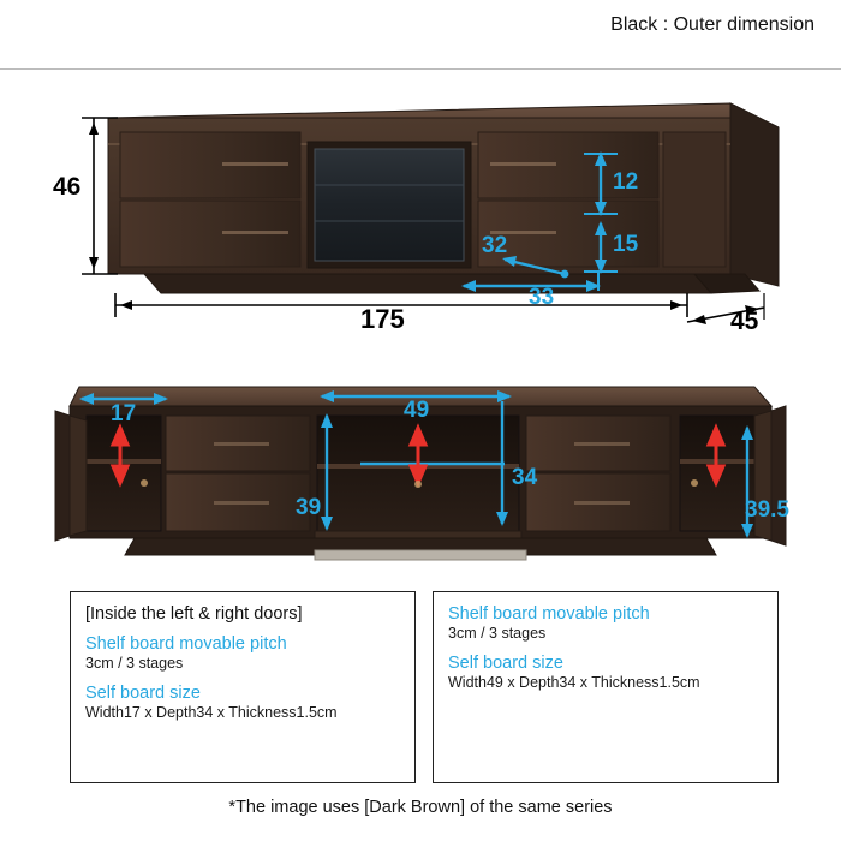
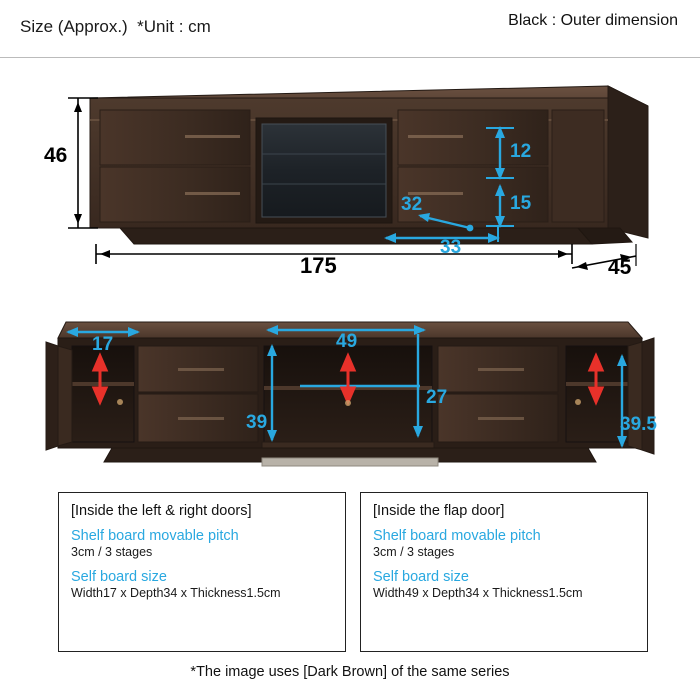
+ Size (Approx.) *Unit : cm
  Black : Outer dimension
  46
  175
  45
  12
  15
  32
  33
  17
  49
- 34
+ 27
  39
  39.5
  [Inside the left & right doors]
  Shelf board movable pitch
  3cm / 3 stages
  Self board size
  Width17 x Depth34 x Thickness1.5cm
+ [Inside the flap door]
  Shelf board movable pitch
  3cm / 3 stages
  Self board size
  Width49 x Depth34 x Thickness1.5cm
  *The image uses [Dark Brown] of the same series
